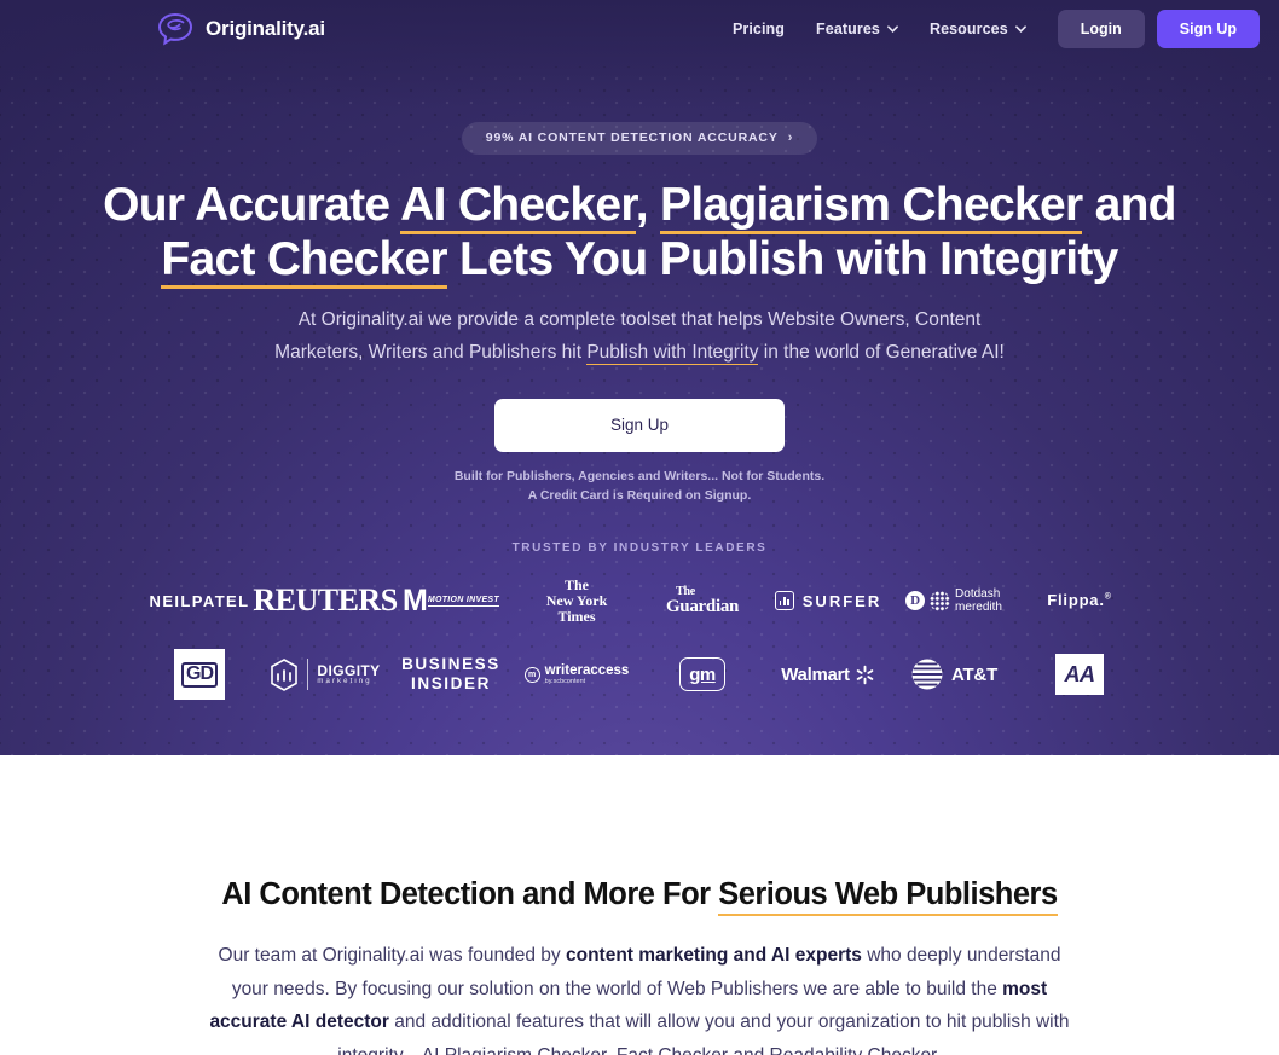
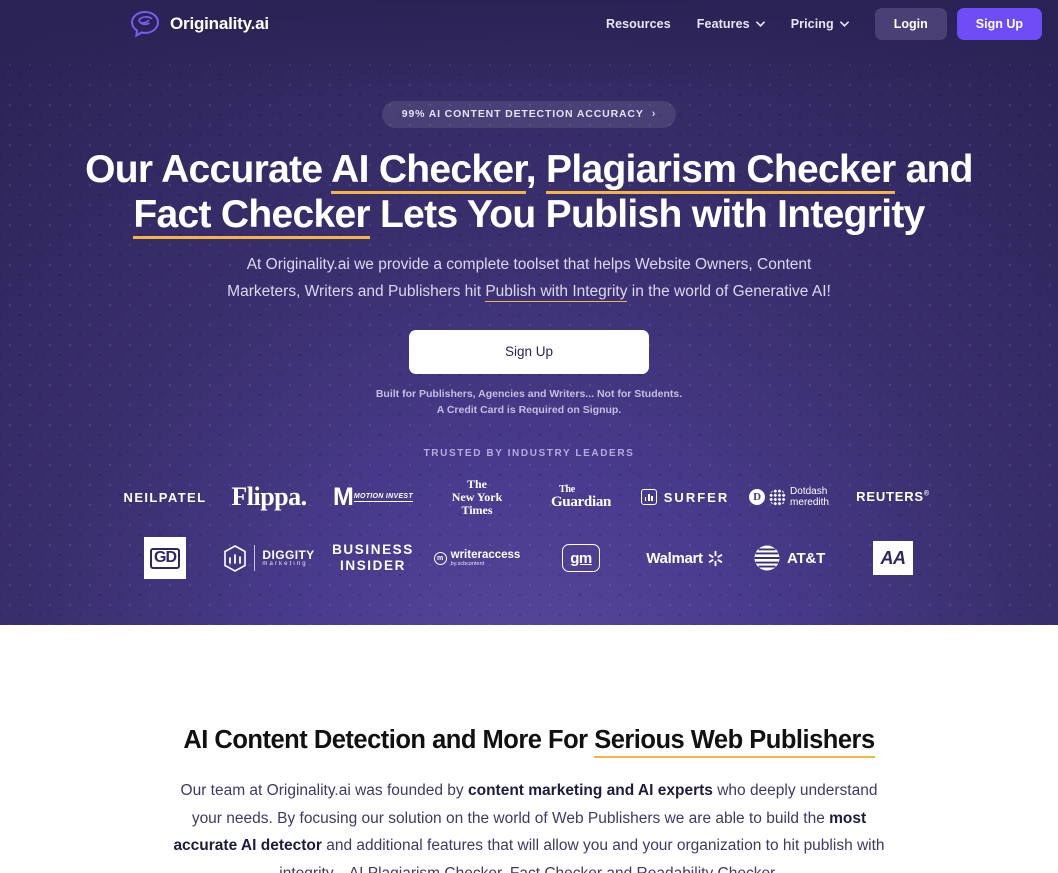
  Originality.ai
- Pricing
+ Resources
  Features
- Resources
+ Pricing
  Login
  Sign Up
  99% AI CONTENT DETECTION ACCURACY
  ›
  Our Accurate AI Checker, Plagiarism Checker and Fact Checker Lets You Publish with Integrity
  At Originality.ai we provide a complete toolset that helps Website Owners, Content Marketers, Writers and Publishers hit Publish with Integrity in the world of Generative AI!
  Sign Up
  Built for Publishers, Agencies and Writers... Not for Students.
  A Credit Card is Required on Signup.
  TRUSTED BY INDUSTRY LEADERS
  NEILPATEL
- REUTERS
+ Flippa.
  M
  The
  New York
  Times
  The
  Guardian
  SURFER
  D
  Dotdash
  meredith
- Flippa.
+ REUTERS
  GD
  DIGGITY
  BUSINESS
  INSIDER
  writeraccess
  gm
  Walmart
  AT&T
  AA
  AI Content Detection and More For Serious Web Publishers
  Our team at Originality.ai was founded by content marketing and AI experts who deeply understand your needs. By focusing our solution on the world of Web Publishers we are able to build the most accurate AI detector and additional features that will allow you and your organization to hit publish with
